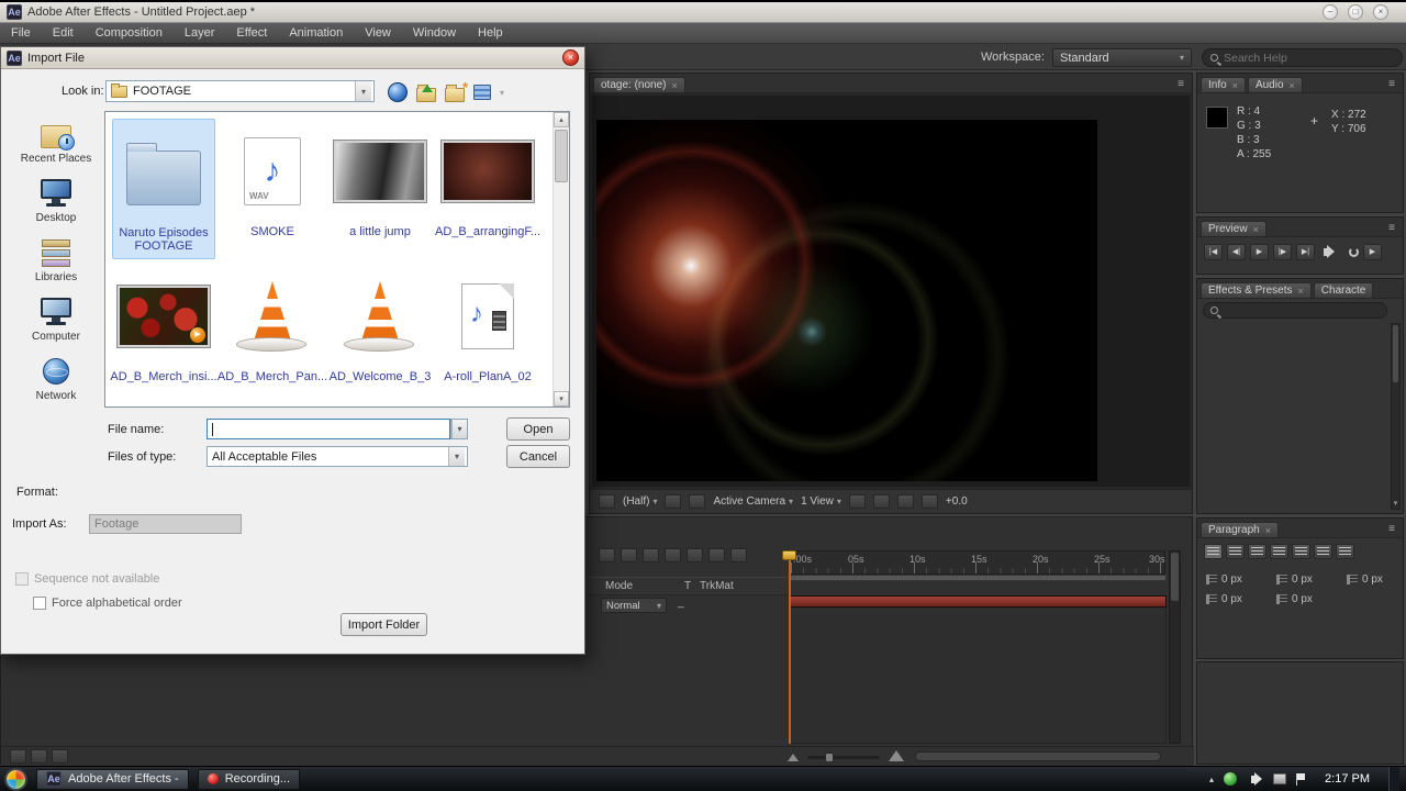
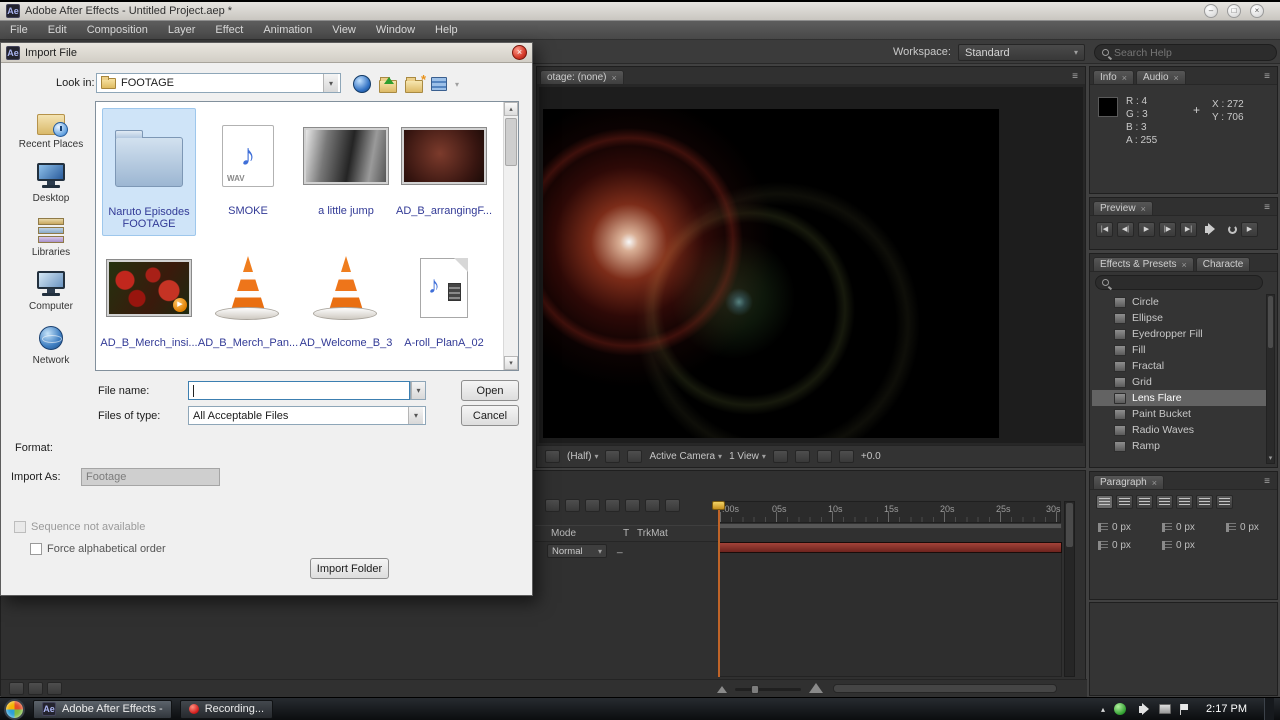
  Ae
  Adobe After Effects - Untitled Project.aep *
  –
  □
  ×
  File
  Edit
  Composition
  Layer
  Effect
  Animation
  View
  Window
  Help
  Workspace:
  Standard
  ▾
  Search Help
  otage: (none)
  ×
  ≡
  (Half)
  ▾
  Active Camera
  ▾
  1 View
  ▾
  +0.0
  Info
  ×
  Audio
  ×
  ≡
  R : 4
  G : 3
  B : 3
  A : 255
  +
  X : 272
  Y : 706
  Preview
  ×
  ≡
  Effects & Presets
  ×
  Characte
+ Circle
+ Ellipse
+ Eyedropper Fill
+ Fill
+ Fractal
+ Grid
+ Lens Flare
+ Paint Bucket
+ Radio Waves
+ Ramp
  Paragraph
  ×
  ≡
  0 px
  0 px
  0 px
  0 px
  0 px
  00s
  05s
  10s
  15s
  20s
  25s
  30s
  Mode
  T
  TrkMat
  Normal
  ▾
  _
  Ae
  Import File
  ×
  Look in:
  FOOTAGE
  ▾
  *
  ▾
  Recent Places
  Desktop
  Libraries
  Computer
  Network
  Naruto Episodes FOOTAGE
  ♪
  WAV
  SMOKE
  a little jump
  AD_B_arrangingF...
  AD_B_Merch_insi...
  AD_B_Merch_Pan...
  AD_Welcome_B_3
  ♪
  A-roll_PlanA_02
  File name:
  ▾
  Open
  Files of type:
  All Acceptable Files
  ▾
  Cancel
  Format:
  Import As:
  Footage
  Sequence not available
  Force alphabetical order
  Import Folder
  Ae
  Adobe After Effects -
  Recording...
  ▴
  2:17 PM
